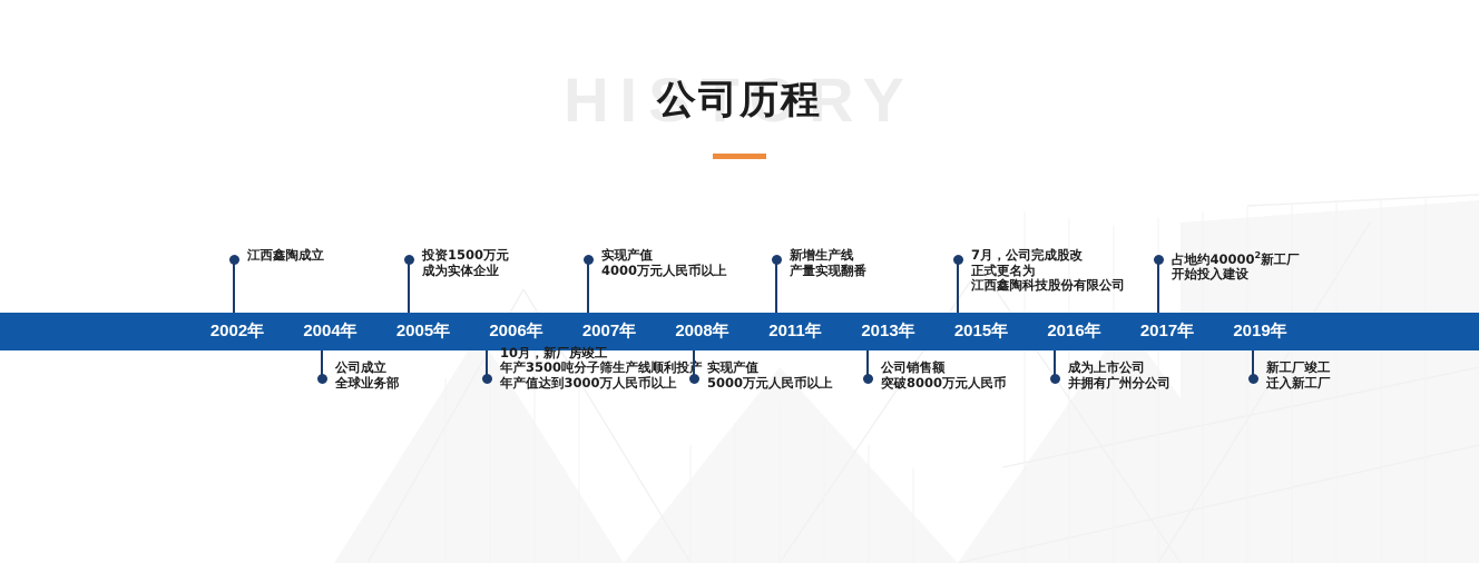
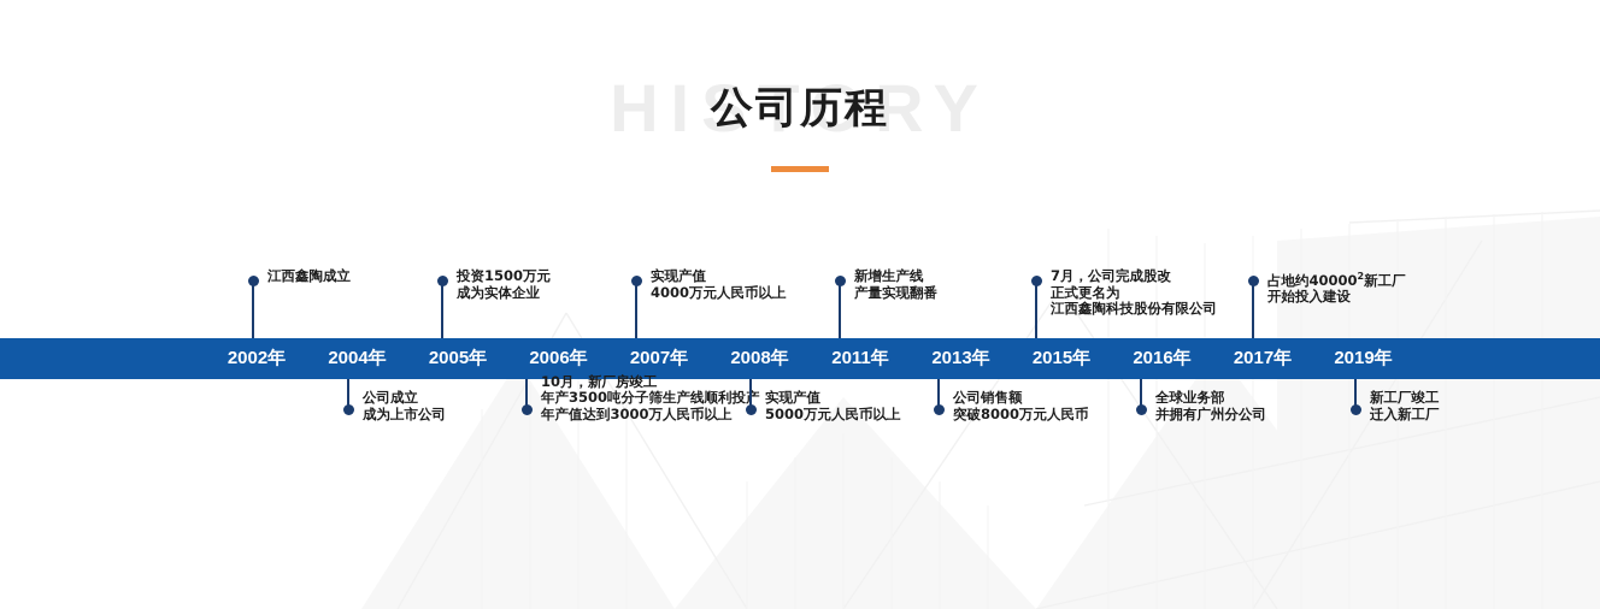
  HISTORY
  公司历程
  2002年
  2004年
  2005年
  2006年
  2007年
  2008年
  2011年
  2013年
  2015年
  2016年
  2017年
  2019年
  江西鑫陶成立
  公司成立
- 全球业务部
+ 成为上市公司
  投资1500万元
  成为实体企业
  10月，新厂房竣工
  年产3500吨分子筛生产线顺利投产
  年产值达到3000万人民币以上
  实现产值
  4000万元人民币以上
  实现产值
  5000万元人民币以上
  新增生产线
  产量实现翻番
  公司销售额
  突破8000万元人民币
  7月，公司完成股改
  正式更名为
  江西鑫陶科技股份有限公司
- 成为上市公司
+ 全球业务部
  并拥有广州分公司
  占地约400002新工厂
  开始投入建设
  新工厂竣工
  迁入新工厂
